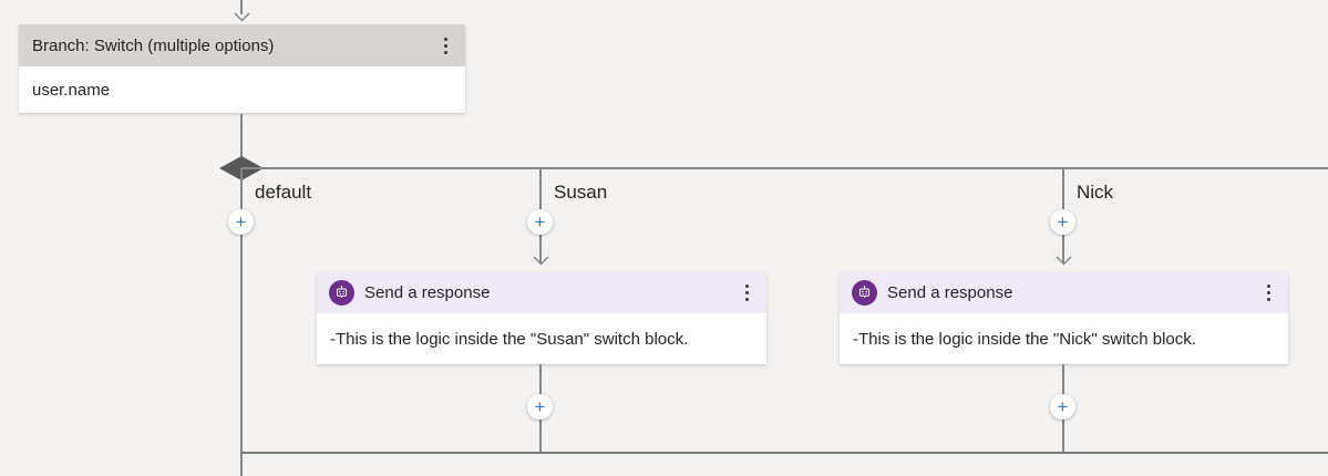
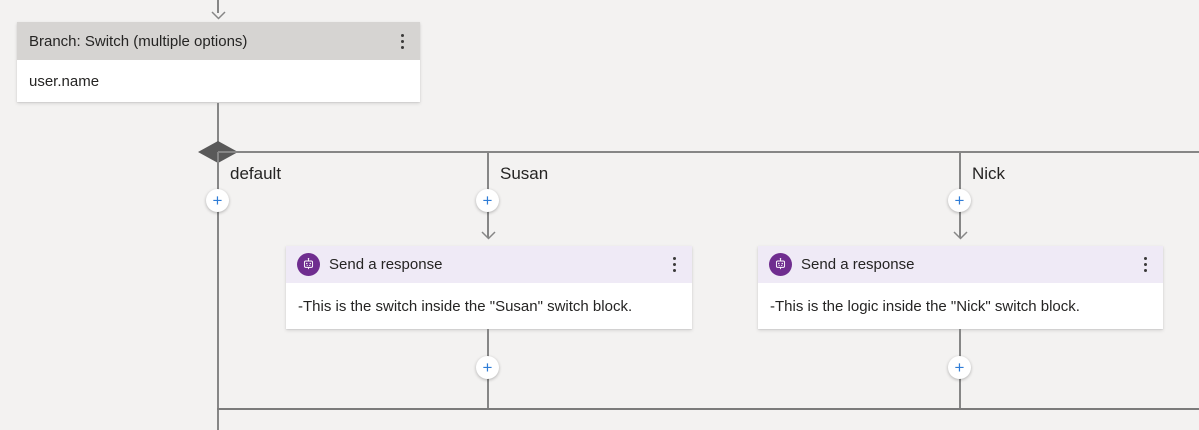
  Branch: Switch (multiple options)
  user.name
  default
  +
  Susan
  +
  Send a response
- -This is the logic inside the "Susan" switch block.
+ -This is the switch inside the "Susan" switch block.
  +
  Nick
  +
  Send a response
  -This is the logic inside the "Nick" switch block.
  +
